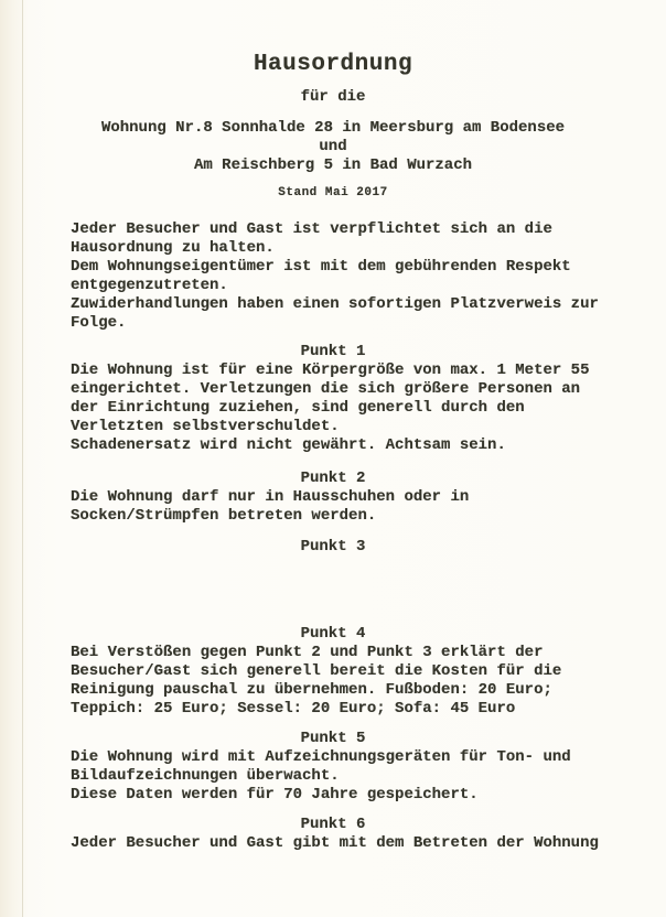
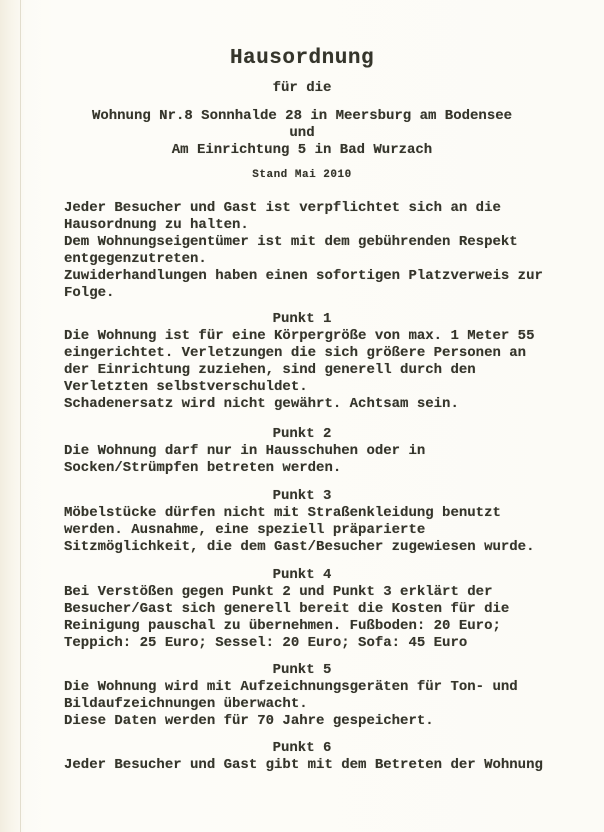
  Hausordnung
  für die
  Wohnung Nr.8 Sonnhalde 28 in Meersburg am Bodensee
  und
- Am Reischberg 5 in Bad Wurzach
+ Am Einrichtung 5 in Bad Wurzach
- Stand Mai 2017
+ Stand Mai 2010
  Jeder Besucher und Gast ist verpflichtet sich an die
  Hausordnung zu halten.
  Dem Wohnungseigentümer ist mit dem gebührenden Respekt
  entgegenzutreten.
  Zuwiderhandlungen haben einen sofortigen Platzverweis zur
  Folge.
  Punkt 1
  Die Wohnung ist für eine Körpergröße von max. 1 Meter 55
  eingerichtet. Verletzungen die sich größere Personen an
  der Einrichtung zuziehen, sind generell durch den
  Verletzten selbstverschuldet.
  Schadenersatz wird nicht gewährt. Achtsam sein.
  Punkt 2
  Die Wohnung darf nur in Hausschuhen oder in
  Socken/Strümpfen betreten werden.
  Punkt 3
+ Möbelstücke dürfen nicht mit Straßenkleidung benutzt
+ werden. Ausnahme, eine speziell präparierte
+ Sitzmöglichkeit, die dem Gast/Besucher zugewiesen wurde.
  Punkt 4
  Bei Verstößen gegen Punkt 2 und Punkt 3 erklärt der
  Besucher/Gast sich generell bereit die Kosten für die
  Reinigung pauschal zu übernehmen. Fußboden: 20 Euro;
  Teppich: 25 Euro; Sessel: 20 Euro; Sofa: 45 Euro
  Punkt 5
  Die Wohnung wird mit Aufzeichnungsgeräten für Ton- und
  Bildaufzeichnungen überwacht.
  Diese Daten werden für 70 Jahre gespeichert.
  Punkt 6
  Jeder Besucher und Gast gibt mit dem Betreten der Wohnung
